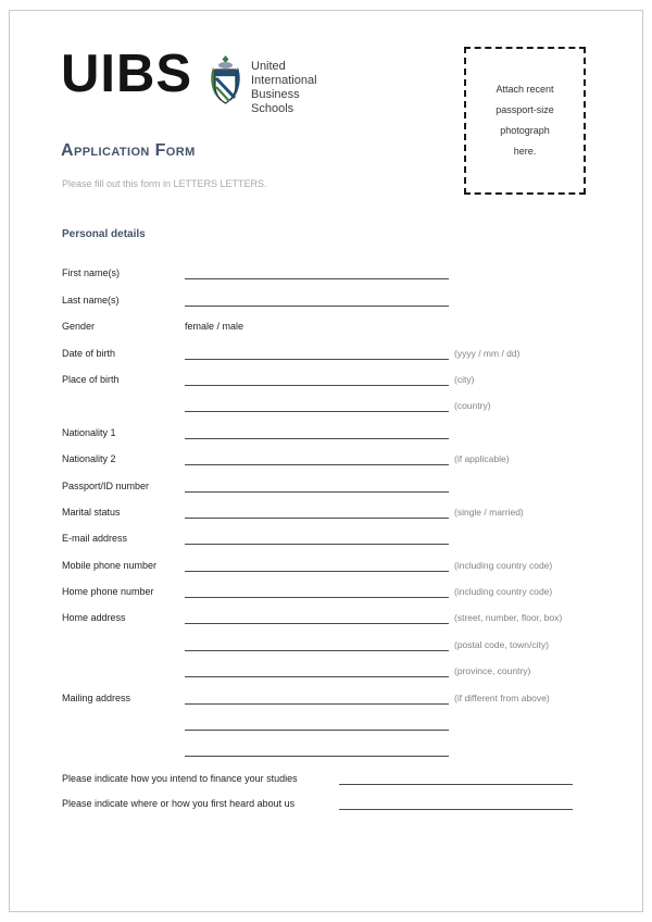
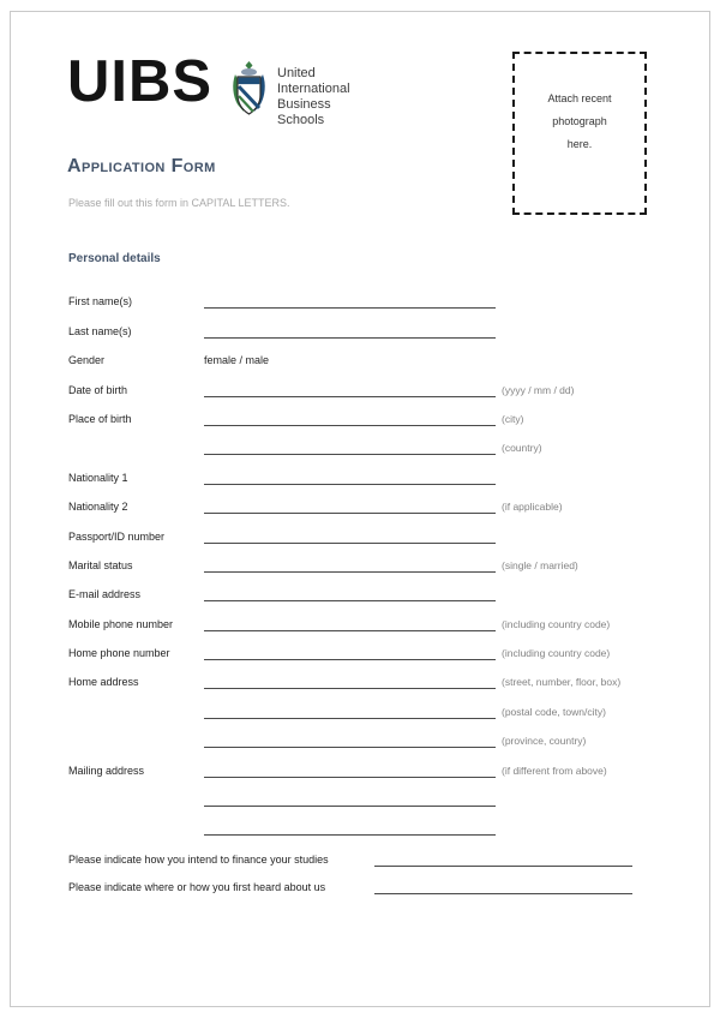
  UIBS
  United
  International
  Business
  Schools
  Attach recent
- passport-size
  photograph
  here.
  Application Form
- Please fill out this form in LETTERS LETTERS.
+ Please fill out this form in CAPITAL LETTERS.
  Personal details
  First name(s)
  Last name(s)
  Gender
  female / male
  Date of birth
  (yyyy / mm / dd)
  Place of birth
  (city)
  (country)
  Nationality 1
  Nationality 2
  (if applicable)
  Passport/ID number
  Marital status
  (single / married)
  E-mail address
  Mobile phone number
  (including country code)
  Home phone number
  (including country code)
  Home address
  (street, number, floor, box)
  (postal code, town/city)
  (province, country)
  Mailing address
  (if different from above)
  Please indicate how you intend to finance your studies
  Please indicate where or how you first heard about us
